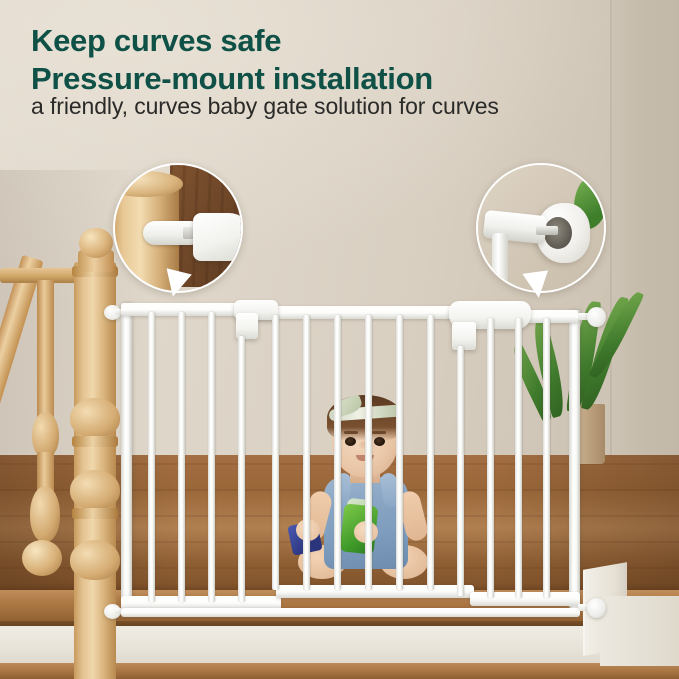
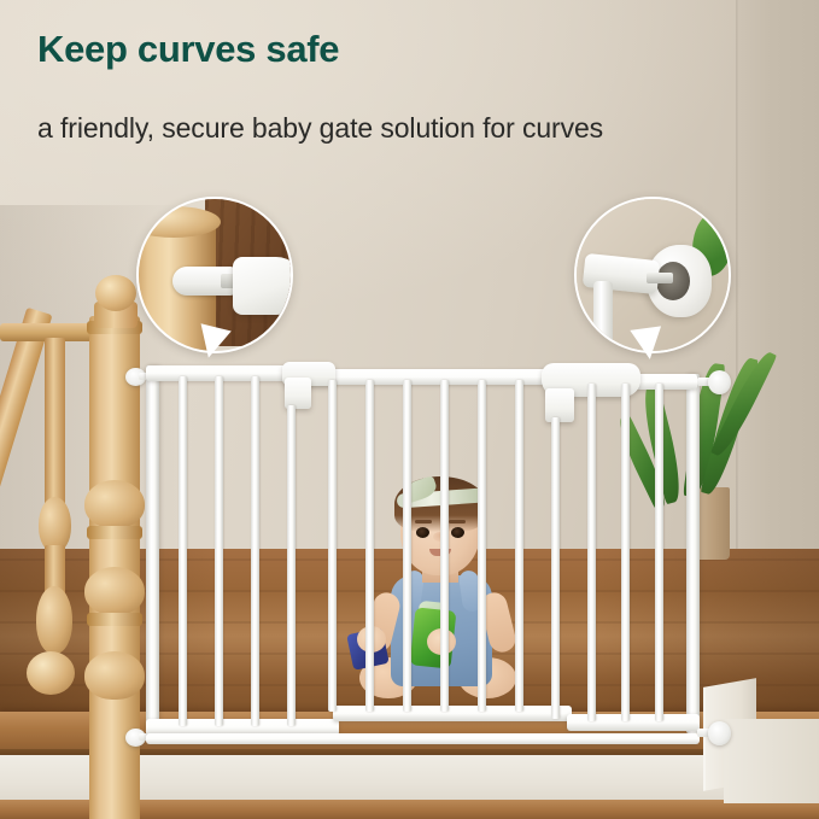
  Keep curves safe
- Pressure-mount installation
- a friendly, curves baby gate solution for curves
+ a friendly, secure baby gate solution for curves
